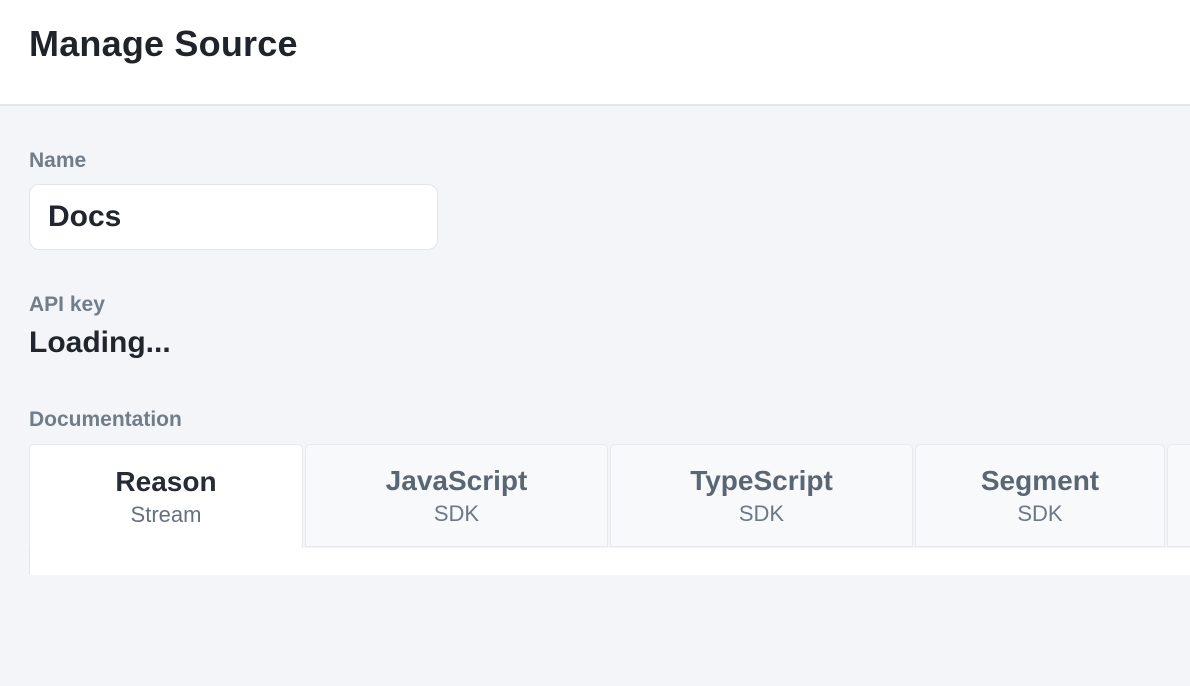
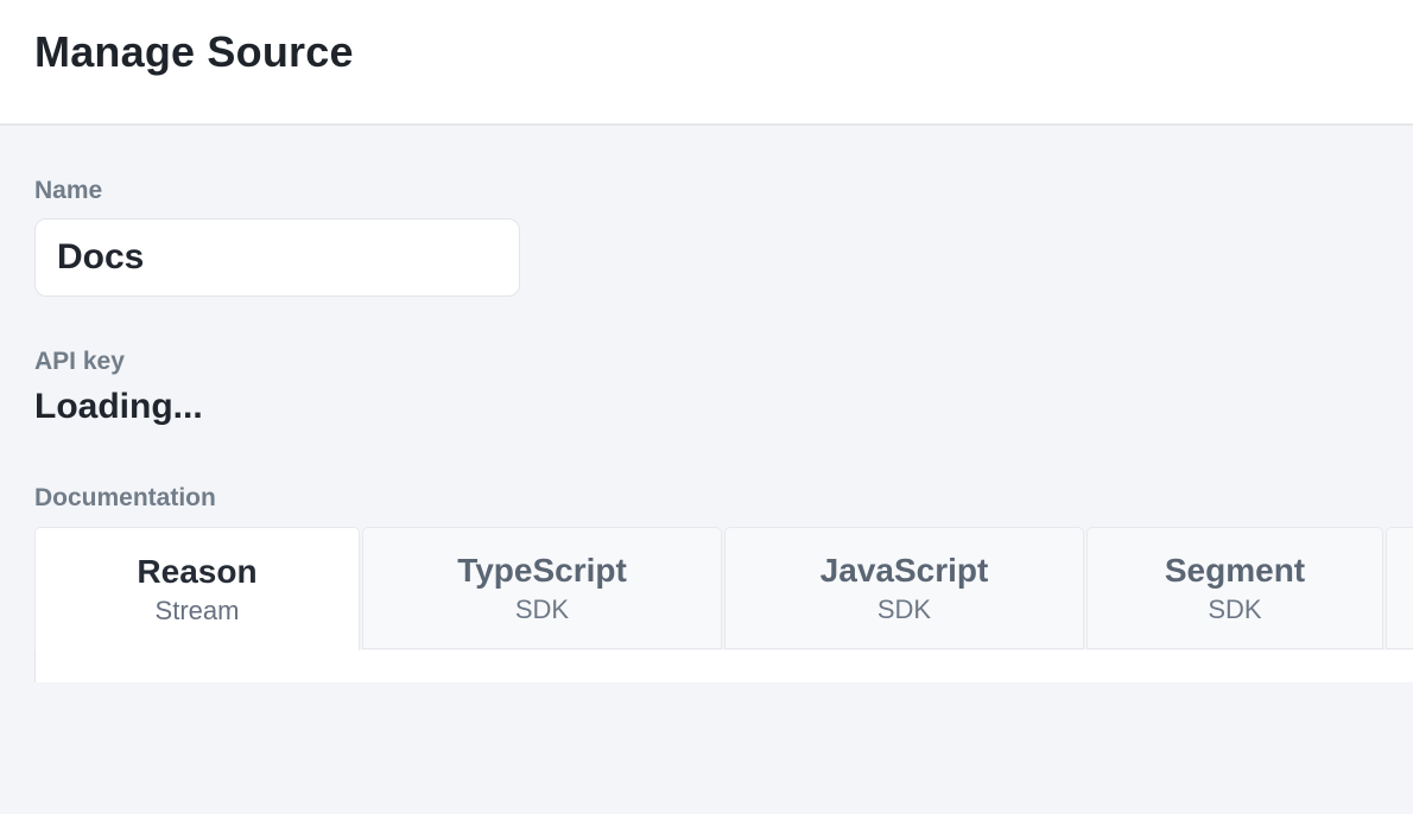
  Manage Source
  Name
  Docs
  API key
  Loading...
  Documentation
  Reason
  Stream
- JavaScript
+ TypeScript
  SDK
- TypeScript
+ JavaScript
  SDK
  Segment
  SDK
